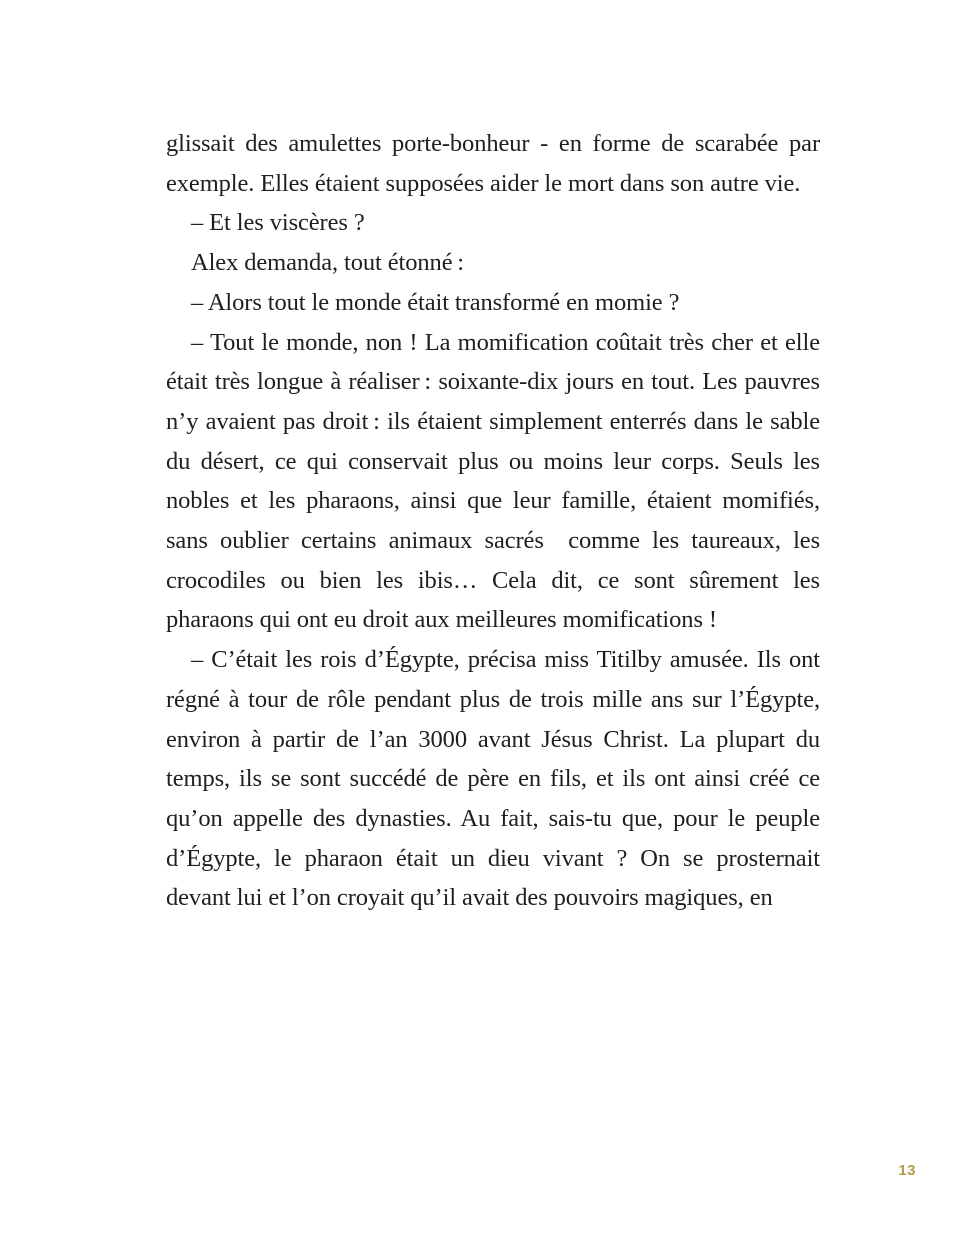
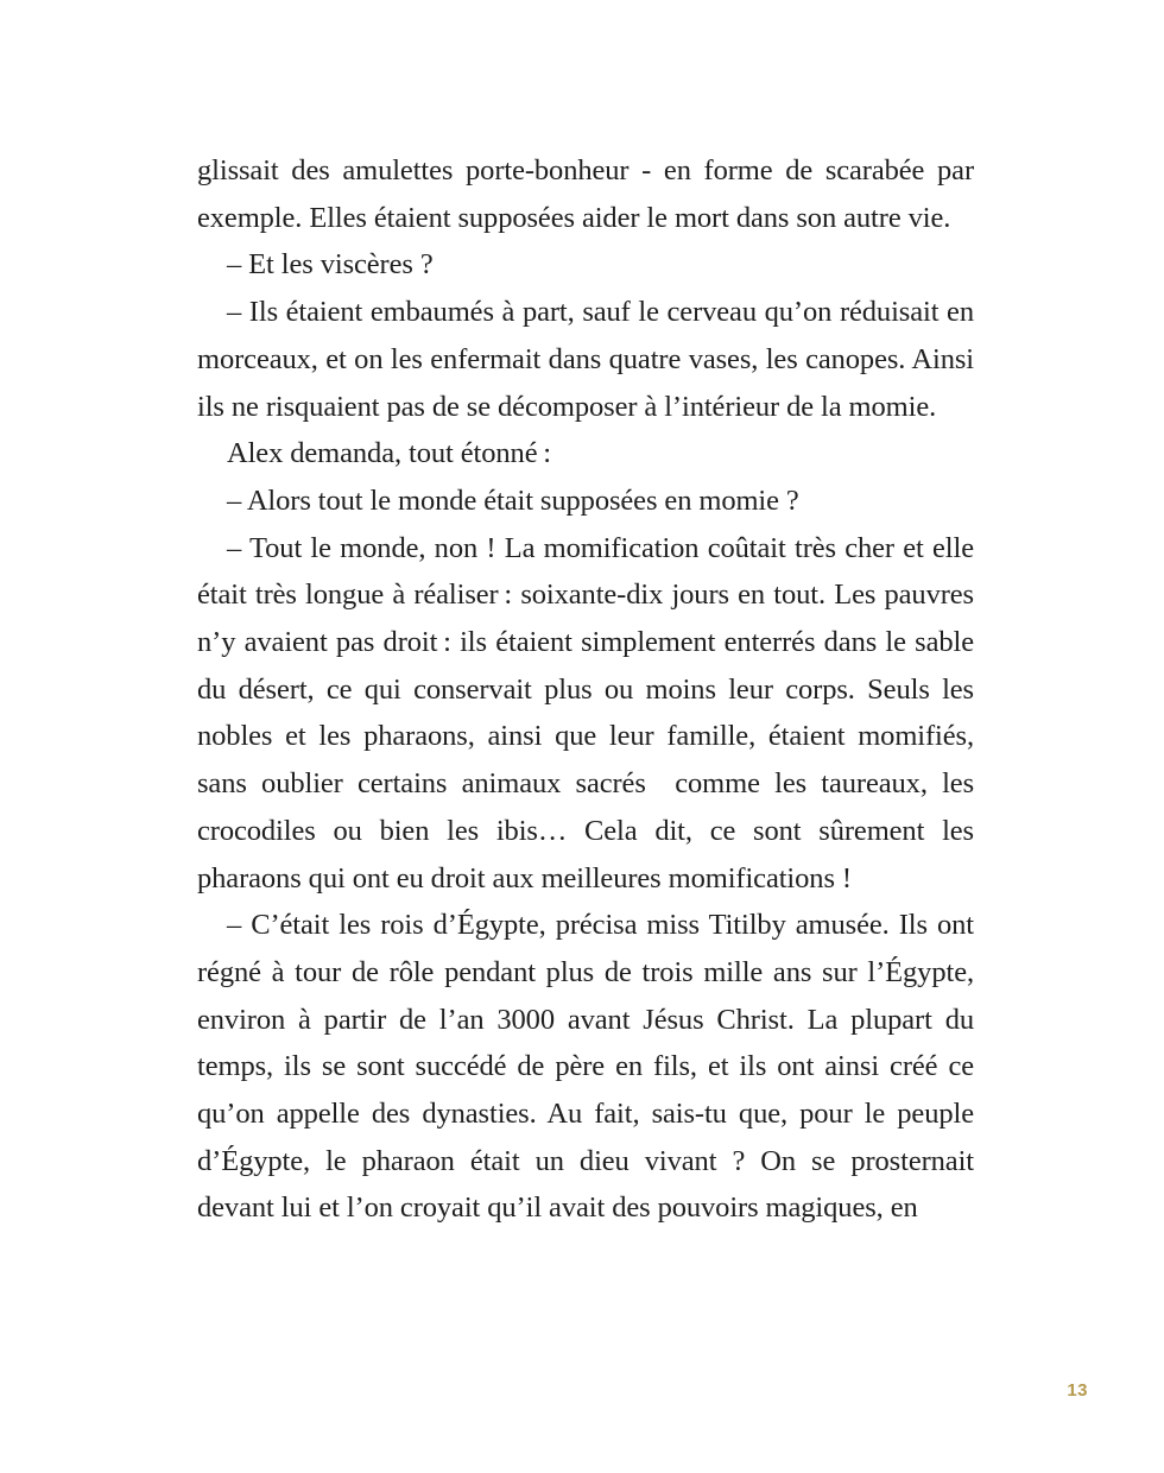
  glissait des amulettes porte-bonheur - en forme de scarabée par exemple. Elles étaient supposées aider le mort dans son autre vie.
  – Et les viscères ?
+ – Ils étaient embaumés à part, sauf le cerveau qu’on réduisait en morceaux, et on les enfermait dans quatre vases, les canopes. Ainsi ils ne risquaient pas de se décomposer à l’intérieur de la momie.
  Alex demanda, tout étonné :
- – Alors tout le monde était transformé en momie ?
+ – Alors tout le monde était supposées en momie ?
  – Tout le monde, non ! La momification coûtait très cher et elle était très longue à réaliser : soixante-dix jours en tout. Les pauvres n’y avaient pas droit : ils étaient simplement enterrés dans le sable du désert, ce qui conservait plus ou moins leur corps. Seuls les nobles et les pharaons, ainsi que leur famille, étaient momifiés, sans oublier certains animaux sacrés comme les taureaux, les crocodiles ou bien les ibis… Cela dit, ce sont sûrement les pharaons qui ont eu droit aux meilleures momifications !
  – C’était les rois d’Égypte, précisa miss Titilby amusée. Ils ont régné à tour de rôle pendant plus de trois mille ans sur l’Égypte, environ à partir de l’an 3000 avant Jésus Christ. La plupart du temps, ils se sont succédé de père en fils, et ils ont ainsi créé ce qu’on appelle des dynasties. Au fait, sais-tu que, pour le peuple d’Égypte, le pharaon était un dieu vivant ? On se prosternait devant lui et l’on croyait qu’il avait des pouvoirs magiques, en
  13
